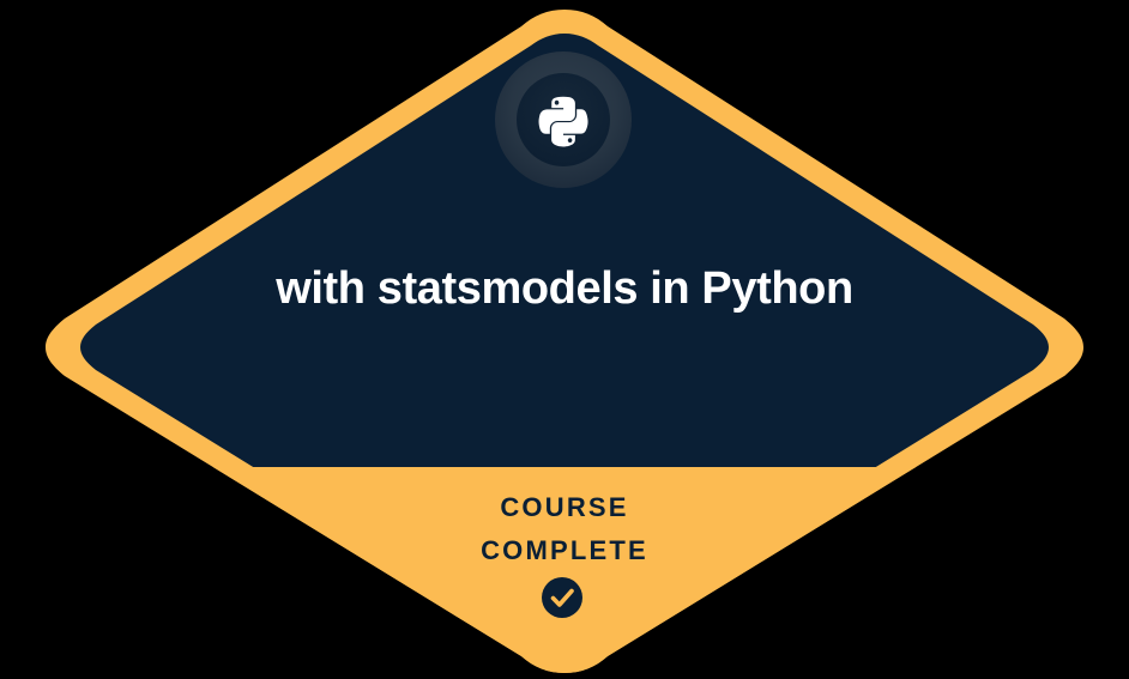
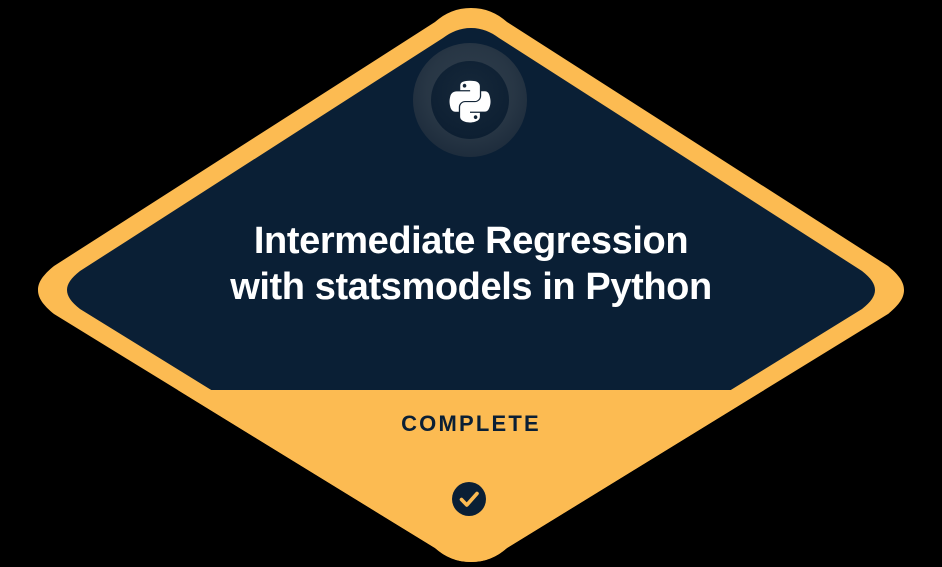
+ Intermediate Regression
  with statsmodels in Python
- COURSE
  COMPLETE
